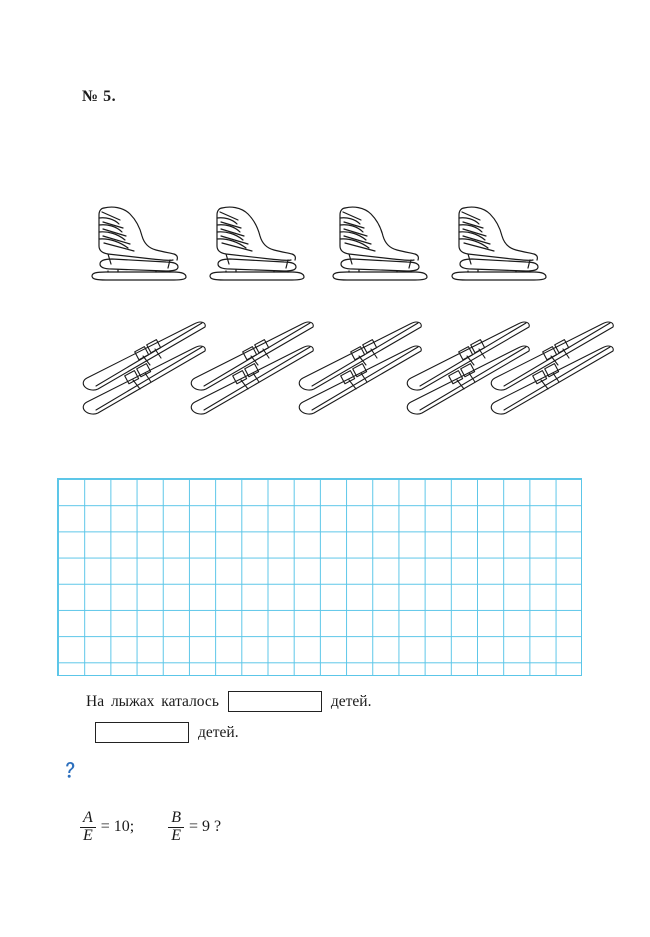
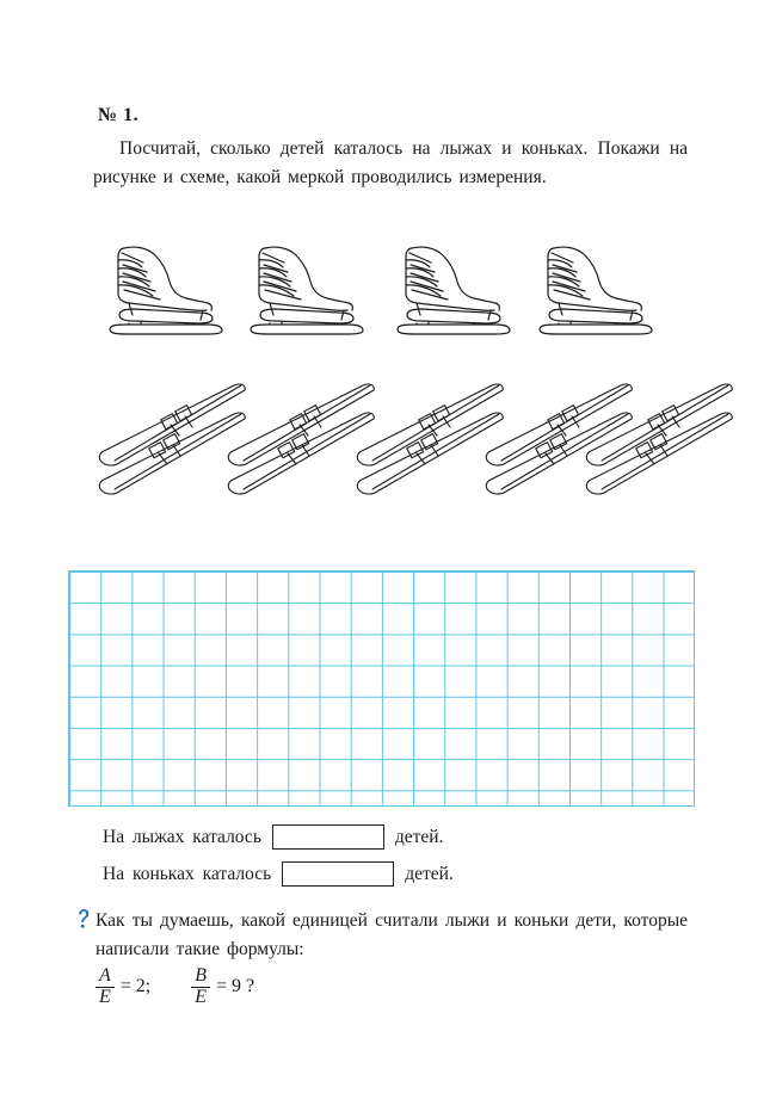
- № 5.
+ № 1.
+ Посчитай, сколько детей каталось на лыжах и коньках. Покажи на рисунке и схеме, какой меркой проводились измерения.
  На лыжах каталось
  детей.
+ На коньках каталось
  детей.
+ Как ты думаешь, какой единицей считали лыжи и коньки дети, которые написали такие формулы:
  A
  E
- = 10;
+ = 2;
  B
  E
  = 9 ?
